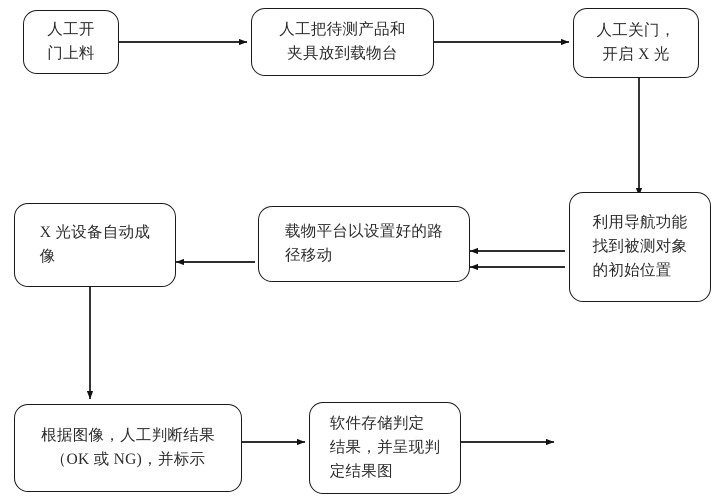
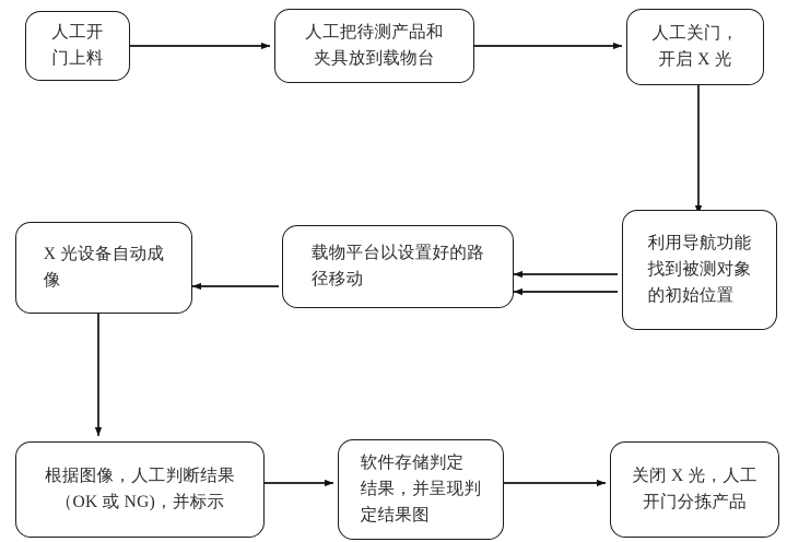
  人工开
  门上料
  人工把待测产品和
  夹具放到载物台
  人工关门，
  开启 X 光
  利用导航功能
  找到被测对象
  的初始位置
  载物平台以设置好的路
  径移动
  X 光设备自动成
  像
  根据图像，人工判断结果
  （OK 或 NG)，并标示
  软件存储判定
  结果，并呈现判
  定结果图
+ 关闭 X 光，人工
+ 开门分拣产品
